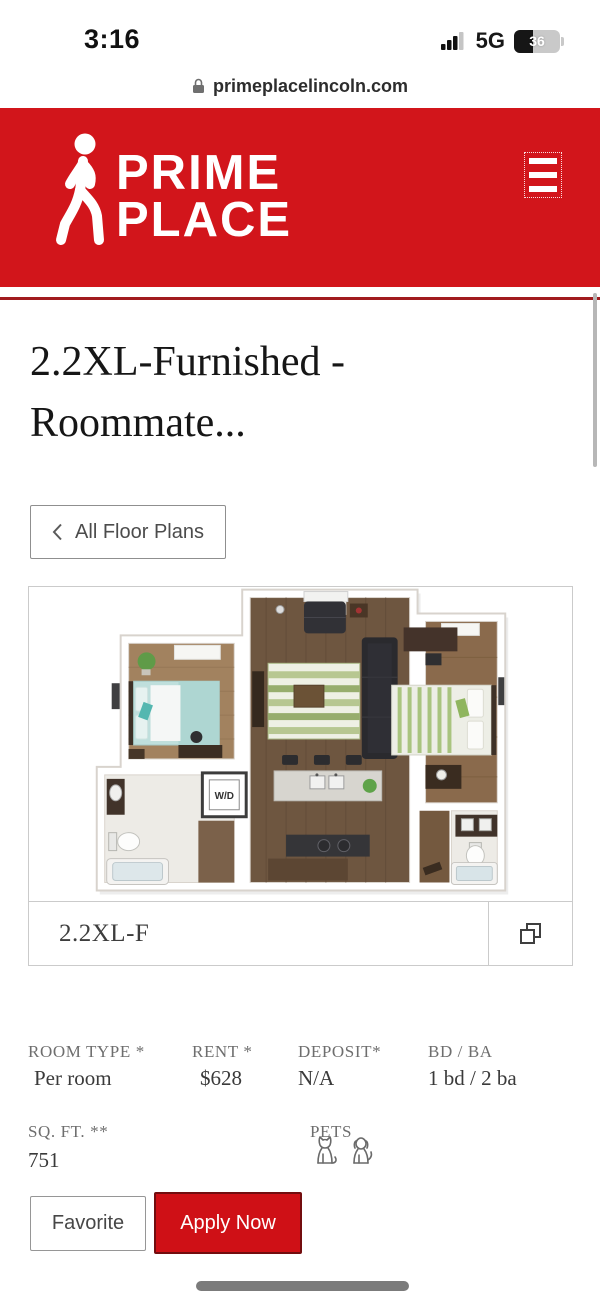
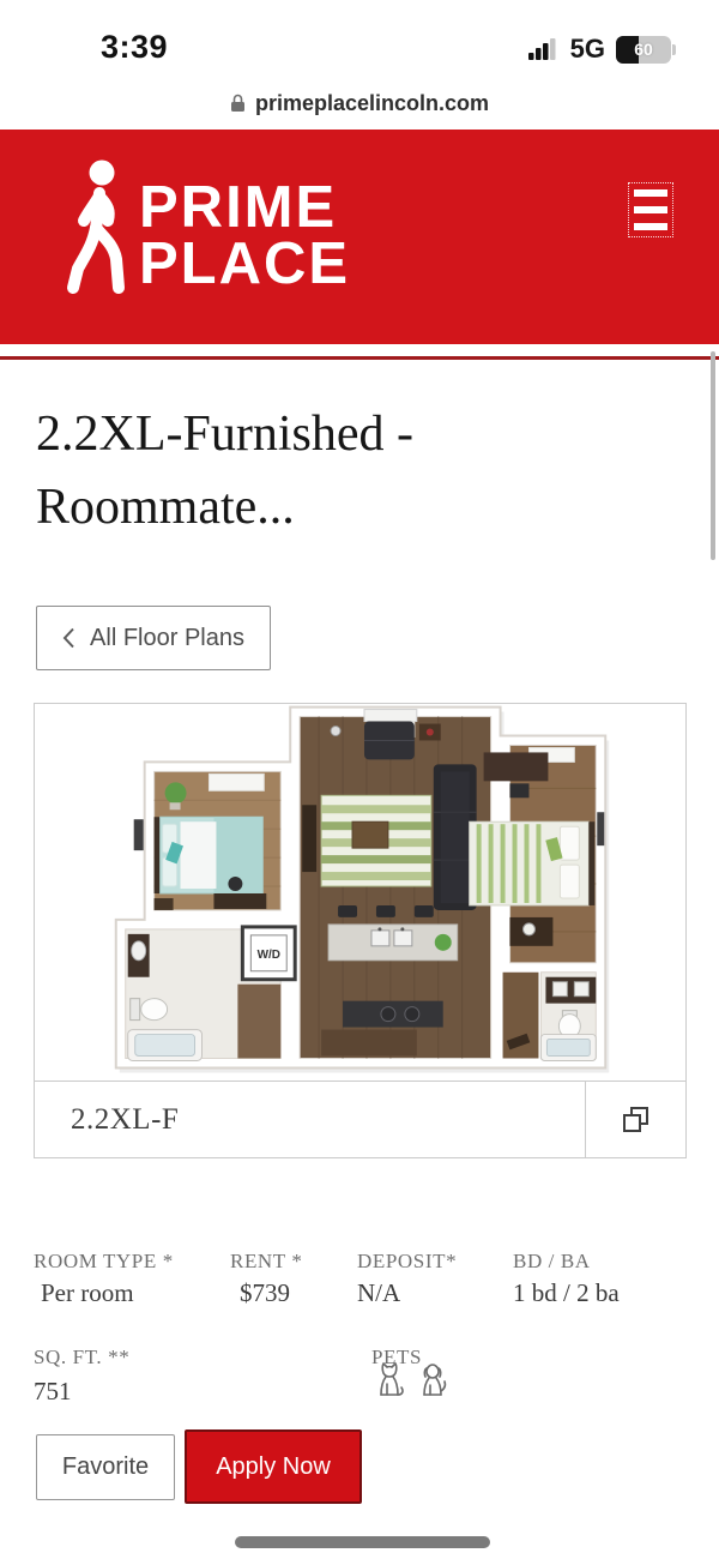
- 3:16
+ 3:39
  5G
- 36
+ 60
  primeplacelincoln.com
  PRIME
  PLACE
  2.2XL-Furnished -
  Roommate...
  All Floor Plans
  W/D
  2.2XL-F
  ROOM TYPE *
  Per room
  RENT *
- $628
+ $739
  DEPOSIT*
  N/A
  BD / BA
  1 bd / 2 ba
  SQ. FT. **
  751
  PETS
  Favorite
  Apply Now
